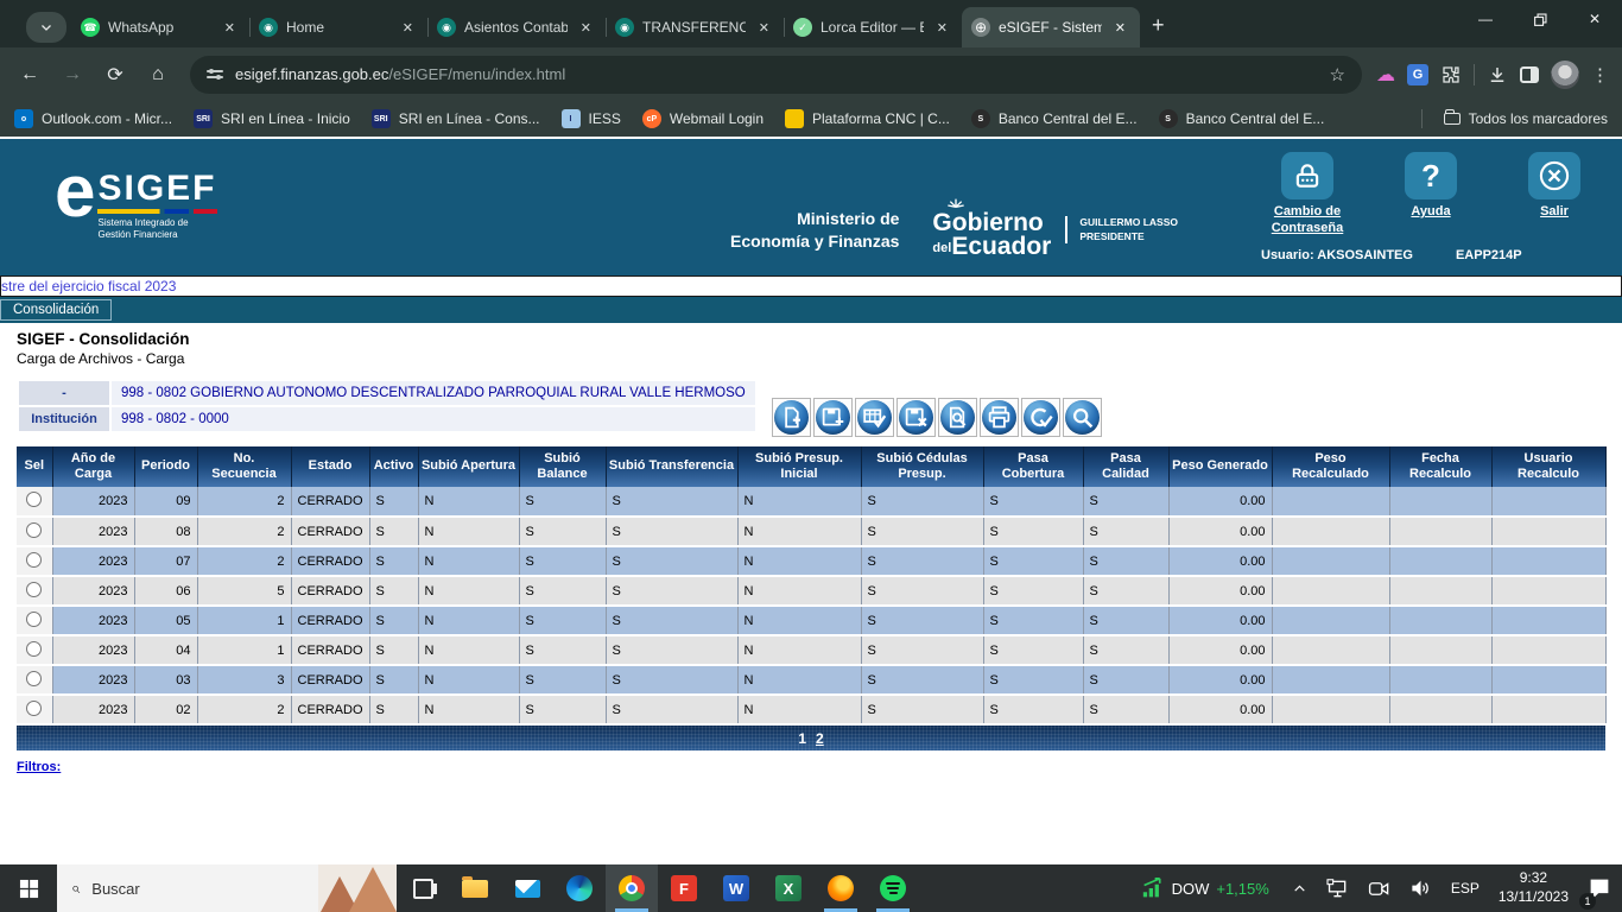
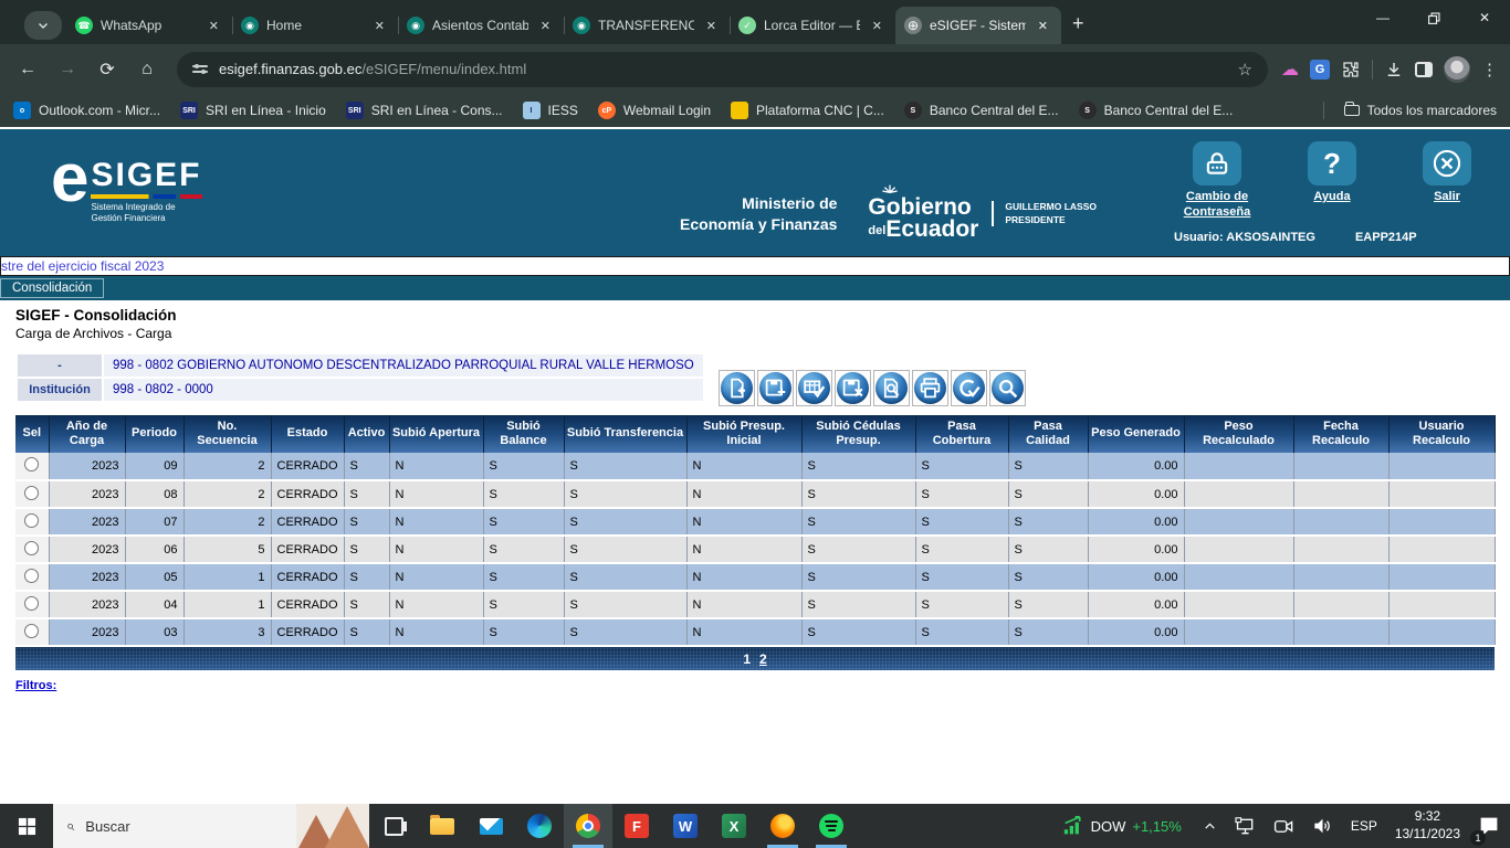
  ☎
  WhatsApp
  ✕
  ◉
  Home
  ✕
  ◉
  Asientos Contab
  ✕
  ◉
  ✕
  ✓
  Lorca Editor —
  ✕
  ⊕
  eSIGEF - Sistem
  ✕
  +
  —
  ✕
  ←
  →
  ⟳
  ⌂
  esigef.finanzas.gob.ec/eSIGEF/menu/index.html
  ☆
  ☁
  G
  ⋮
  Outlook.com - Micr...
  SRI en Línea - Inicio
  SRI en Línea - Cons...
  IESS
  Webmail Login
  Plataforma CNC | C...
  Banco Central del E...
  Banco Central del E...
  Todos los marcadores
  e
  SIGEF
  Sistema Integrado de
  Gestión Financiera
  Ministerio de
  Economía y Finanzas
  Gobierno
  delEcuador
  GUILLERMO LASSO
  PRESIDENTE
  Cambio de Contraseña
  ?
  Ayuda
  Salir
  Usuario: AKSOSAINTEG
  EAPP214P
  stre del ejercicio fiscal 2023
  Consolidación
  SIGEF - Consolidación
  Carga de Archivos - Carga
  -	998 - 0802 GOBIERNO AUTONOMO DESCENTRALIZADO PARROQUIAL RURAL VALLE HERMOSO
  Institución	998 - 0802 - 0000
  Sel	Año de Carga	Periodo	No. Secuencia	Estado	Activo	Subió Apertura	Subió Balance	Subió Transferencia	Subió Presup. Inicial	Subió Cédulas Presup.	Pasa Cobertura	Pasa Calidad	Peso Generado	Peso Recalculado	Fecha Recalculo	Usuario Recalculo
  	2023	09	2	CERRADO	S	N	S	S	N	S	S	S	0.00
  	2023	08	2	CERRADO	S	N	S	S	N	S	S	S	0.00
  	2023	07	2	CERRADO	S	N	S	S	N	S	S	S	0.00
  	2023	06	5	CERRADO	S	N	S	S	N	S	S	S	0.00
  	2023	05	1	CERRADO	S	N	S	S	N	S	S	S	0.00
  	2023	04	1	CERRADO	S	N	S	S	N	S	S	S	0.00
  	2023	03	3	CERRADO	S	N	S	S	N	S	S	S	0.00
- 	2023	02	2	CERRADO	S	N	S	S	N	S	S	S	0.00
  1
  2
  Filtros:
  Buscar
  F
  W
  X
  DOW
  +1,15%
  ESP
  9:32
  13/11/2023
  1
